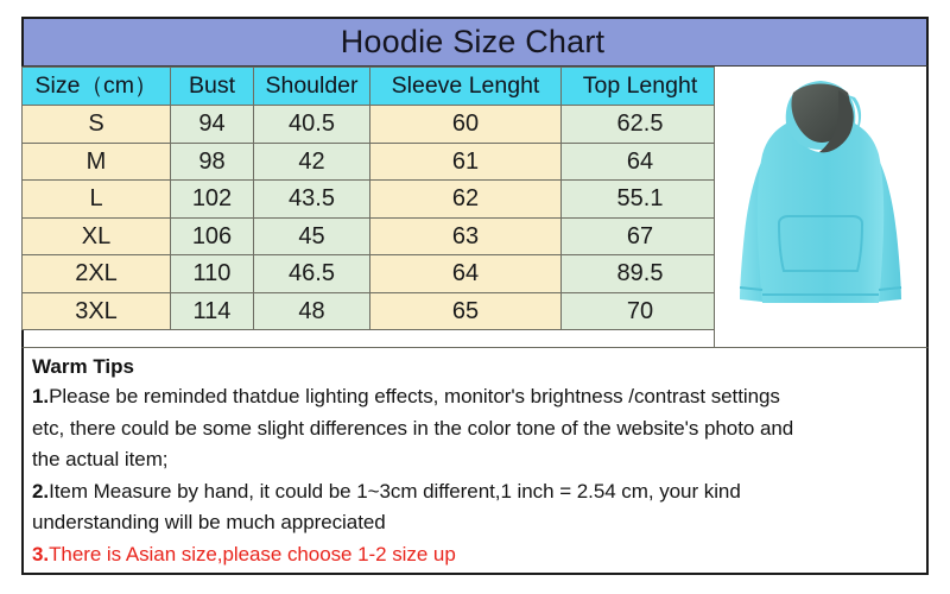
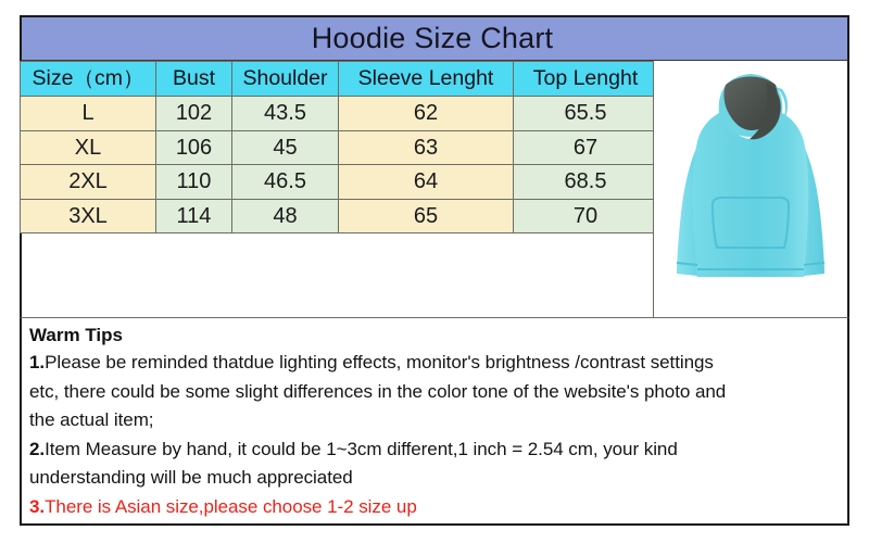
  Hoodie Size Chart
  Size（cm）	Bust	Shoulder	Sleeve Lenght	Top Lenght
- S	94	40.5	60	62.5
- M	98	42	61	64
- L	102	43.5	62	55.1
+ L	102	43.5	62	65.5
  XL	106	45	63	67
- 2XL	110	46.5	64	89.5
+ 2XL	110	46.5	64	68.5
  3XL	114	48	65	70
  Warm Tips
  1.Please be reminded thatdue lighting effects, monitor's brightness /contrast settings
  etc, there could be some slight differences in the color tone of the website's photo and
  the actual item;
  2.Item Measure by hand, it could be 1~3cm different,1 inch = 2.54 cm, your kind
  understanding will be much appreciated
  3.There is Asian size,please choose 1-2 size up
